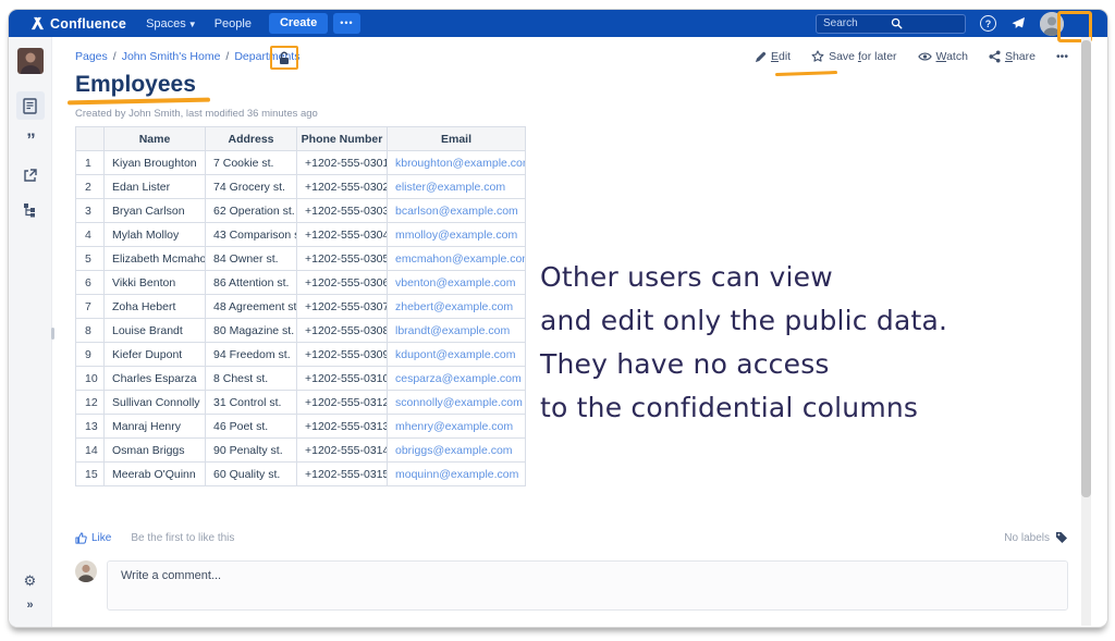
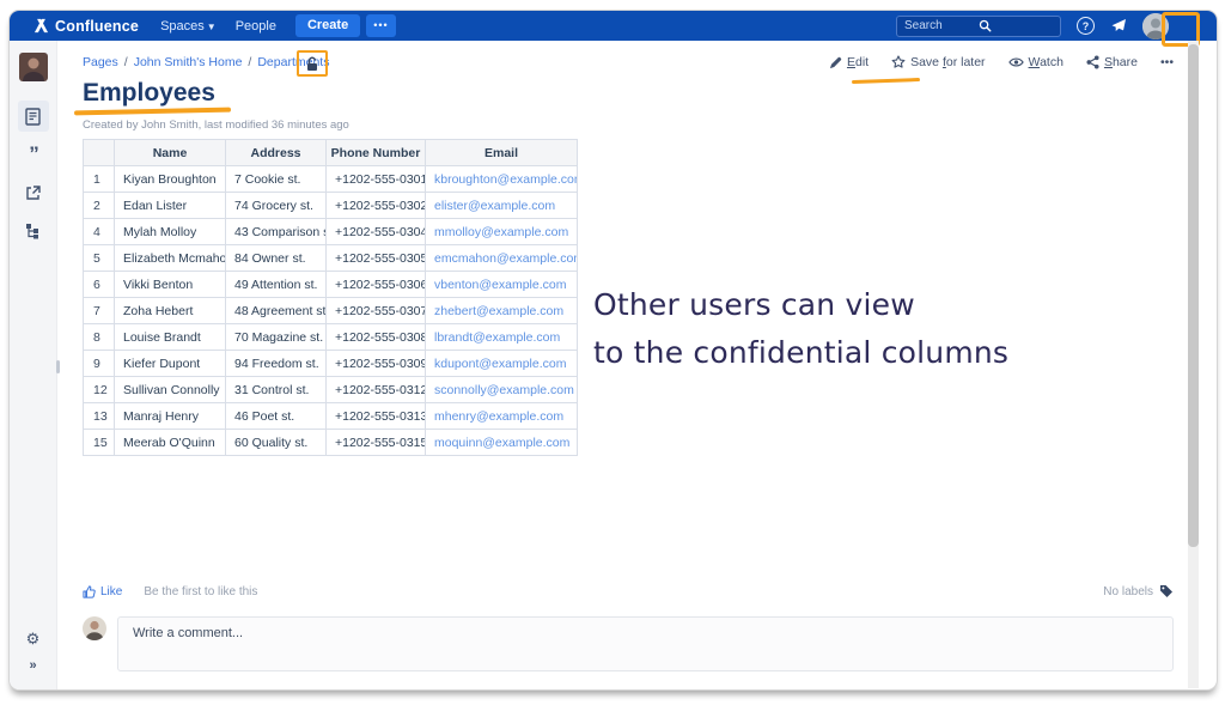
  Confluence
  Spaces ▼
  People
  Create
  •••
  Search
  ?
  ”
  ⚙
  »
  Pages
  /
  John Smith's Home
  /
  Departmnts
  Edit
  Save for later
  Watch
  Share
  •••
  Employees
  Created by John Smith, last modified 36 minutes ago
  	Name	Address	Phone Number	Email
  1	Kiyan Broughton	7 Cookie st.	+1202-555-0301	kbroughton@example.co
  2	Edan Lister	74 Grocery st.	+1202-555-0302	elister@example.com
- 3	Bryan Carlson	62 Operation st.	+1202-555-0303	bcarlson@example.com
  4	Mylah Molloy	43 Comparison	+1202-555-0304	mmolloy@example.com
  5	Elizabeth Mcmaho	84 Owner st.	+1202-555-0305	emcmahon@example.co
- 6	Vikki Benton	86 Attention st.	+1202-555-0306	vbenton@example.com
+ 6	Vikki Benton	49 Attention st.	+1202-555-0306	vbenton@example.com
  7	Zoha Hebert	48 Agreement st	+1202-555-0307	zhebert@example.com
- 8	Louise Brandt	80 Magazine st.	+1202-555-0308	lbrandt@example.com
+ 8	Louise Brandt	70 Magazine st.	+1202-555-0308	lbrandt@example.com
  9	Kiefer Dupont	94 Freedom st.	+1202-555-0309	kdupont@example.com
- 10	Charles Esparza	8 Chest st.	+1202-555-0310	cesparza@example.com
  12	Sullivan Connolly	31 Control st.	+1202-555-0312	sconnolly@example.com
  13	Manraj Henry	46 Poet st.	+1202-555-0313	mhenry@example.com
- 14	Osman Briggs	90 Penalty st.	+1202-555-0314	obriggs@example.com
  15	Meerab O'Quinn	60 Quality st.	+1202-555-0315	moquinn@example.com
  Other users can view
- and edit only the public data.
- They have no access
  to the confidential columns
  Like
  Be the first to like this
  No labels
  Write a comment...
